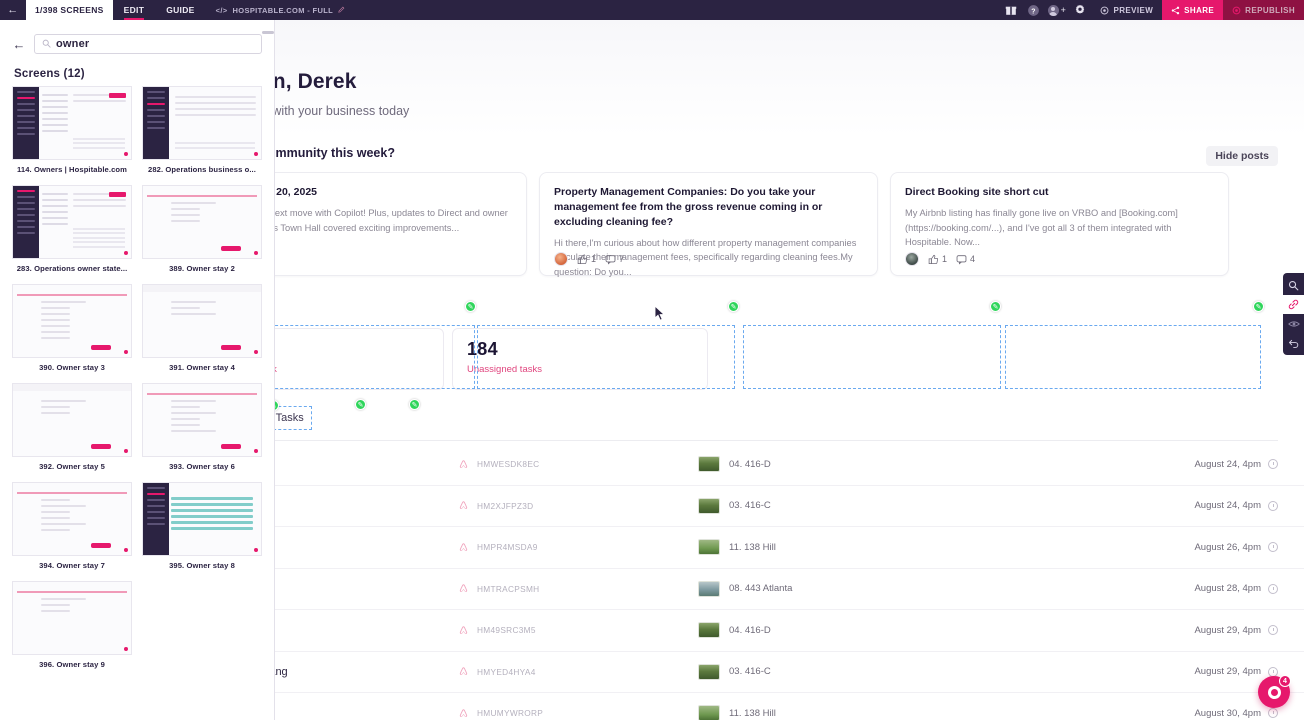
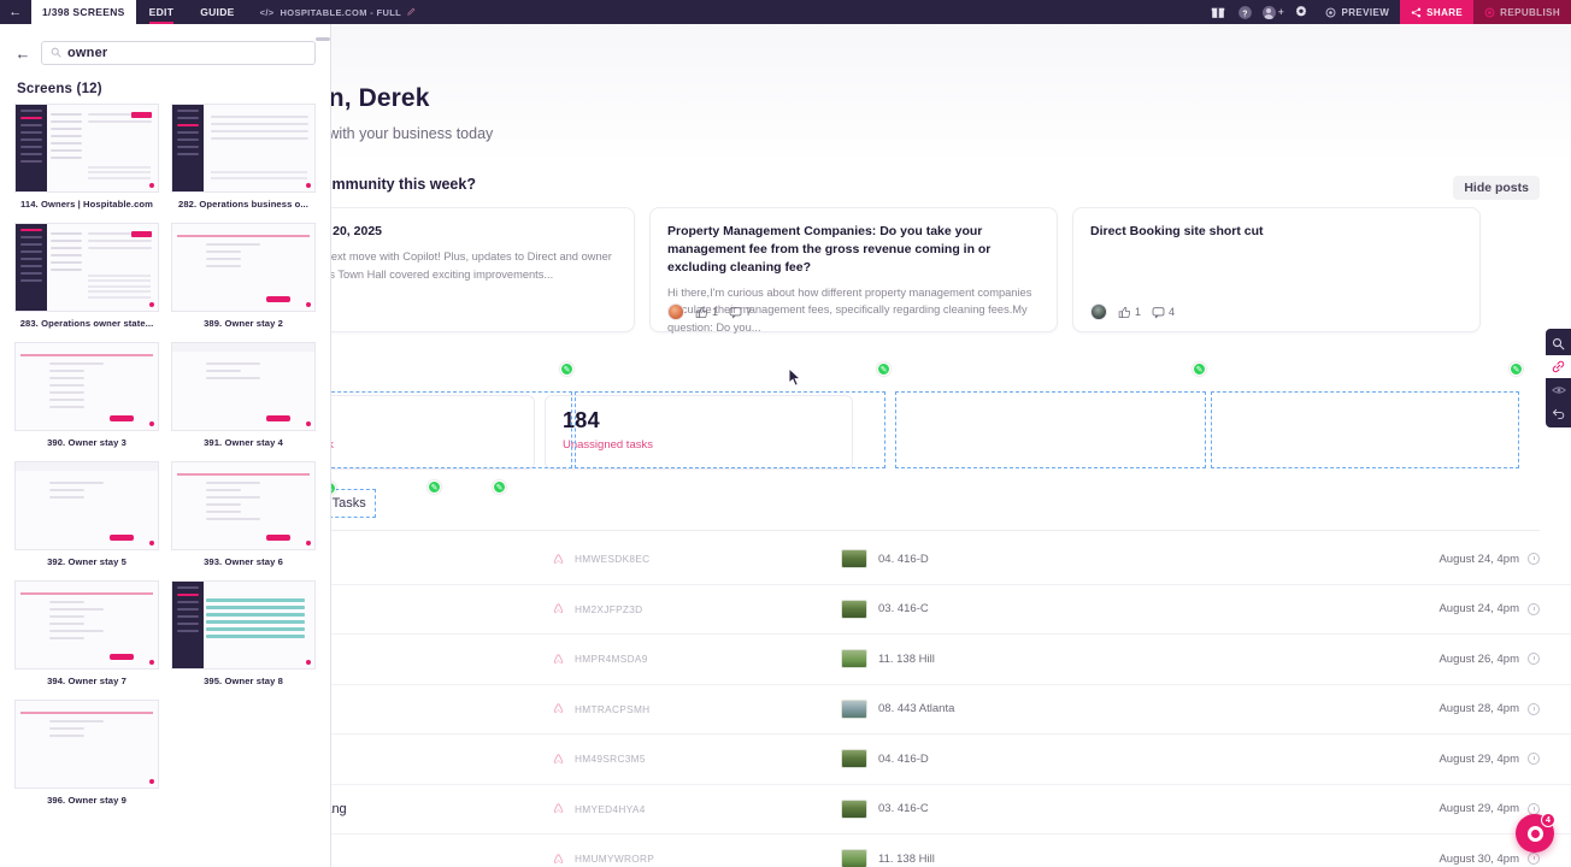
  Hide posts
  ext move with Copilot! Plus, updates to Direct and owner s Town Hall covered exciting improvements...
  Property Management Companies: Do you take your management fee from the gross revenue coming in or excluding cleaning fee?
  Hi there,I'm curious about how different property management companies culate their management fees, specifically regarding cleaning fees.My question: Do you...
  1
  7
  Direct Booking site short cut
- My Airbnb listing has finally gone live on VRBO and [Booking.com] (https://booking.com/...), and I've got all 3 of them integrated with Hospitable. Now...
  1
  4
  184
  Unassigned tasks
  Tasks
  HMWESDK8EC
  04. 416-D
  August 24, 4pm
  HM2XJFPZ3D
  03. 416-C
  August 24, 4pm
  HMPR4MSDA9
  11. 138 Hill
  August 26, 4pm
  HMTRACPSMH
  08. 443 Atlanta
  August 28, 4pm
  HM49SRC3M5
  04. 416-D
  August 29, 4pm
  HMYED4HYA4
  03. 416-C
  August 29, 4pm
  HMUMYWRORP
  11. 138 Hill
  August 30, 4pm
  ←
  owner
  Screens (12)
  114. Owners | Hospitable.com
  282. Operations business o...
  283. Operations owner state...
  389. Owner stay 2
  390. Owner stay 3
  391. Owner stay 4
  392. Owner stay 5
  393. Owner stay 6
  394. Owner stay 7
  395. Owner stay 8
  396. Owner stay 9
  ←
  1/398 SCREENS
  EDIT
  GUIDE
  </>
  HOSPITABLE.COM - FULL
  +
  PREVIEW
  SHARE
  REPUBLISH
